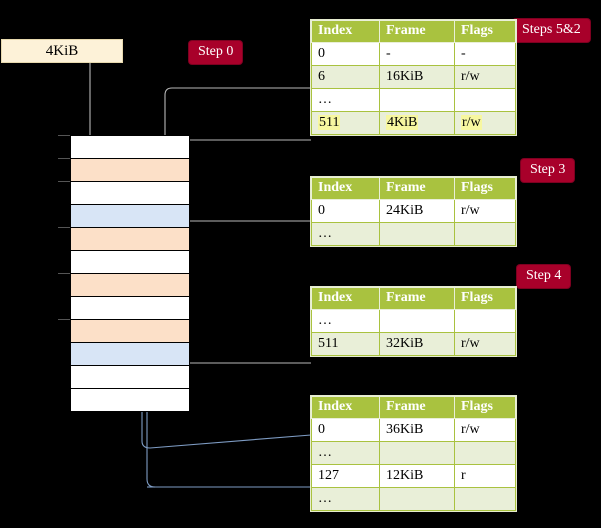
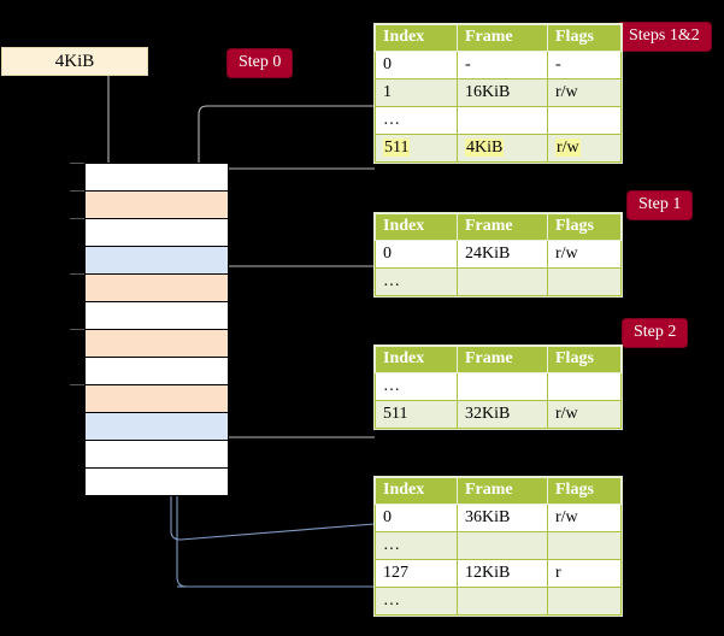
  4KiB
  Step 0
- Steps 5&2
+ Steps 1&2
- Step 3
+ Step 1
- Step 4
+ Step 2
  Index	Frame	Flags
  0	-	-
- 6	16KiB	r/w
+ 1	16KiB	r/w
  …
  511	4KiB	r/w
  Index	Frame	Flags
  0	24KiB	r/w
  …
  Index	Frame	Flags
  …
  511	32KiB	r/w
  Index	Frame	Flags
  0	36KiB	r/w
  …
  127	12KiB	r
  …
